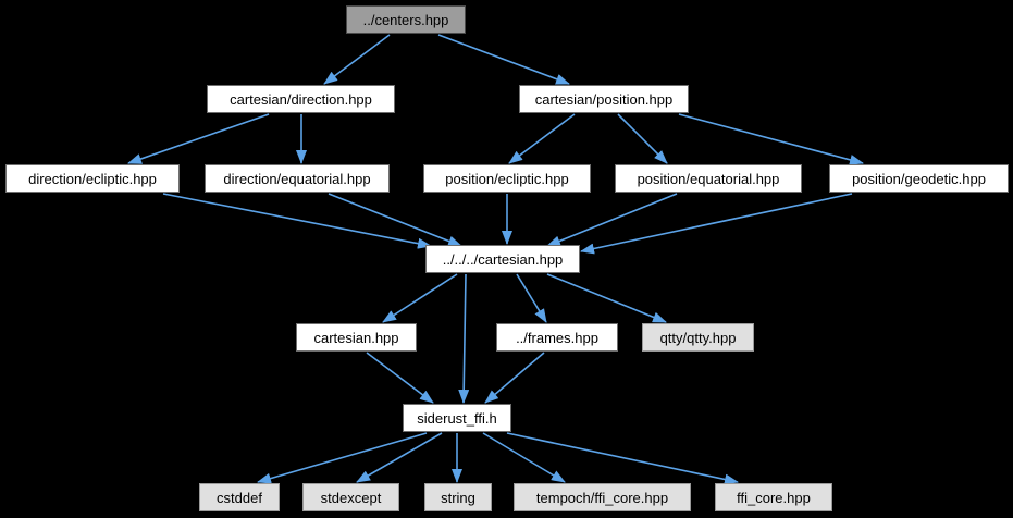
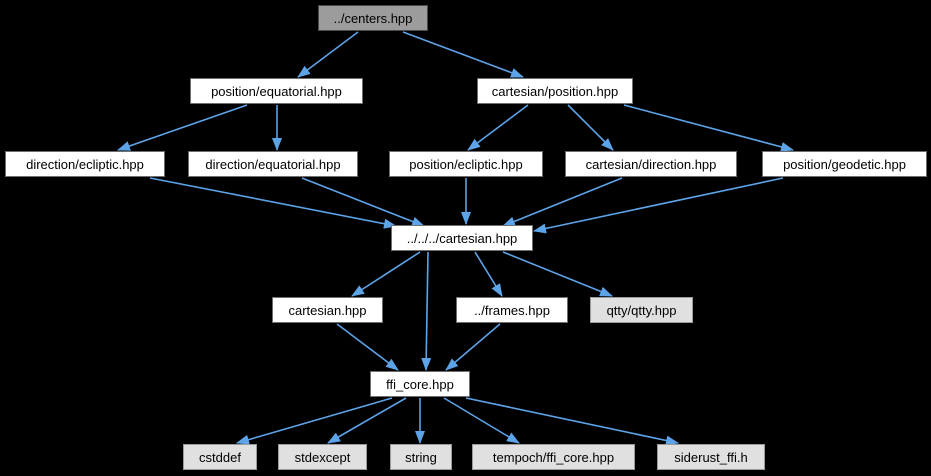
  ../centers.hpp
- cartesian/direction.hpp
+ position/equatorial.hpp
  cartesian/position.hpp
  direction/ecliptic.hpp
  direction/equatorial.hpp
  position/ecliptic.hpp
- position/equatorial.hpp
+ cartesian/direction.hpp
  position/geodetic.hpp
  ../../../cartesian.hpp
  cartesian.hpp
  ../frames.hpp
  qtty/qtty.hpp
- siderust_ffi.h
+ ffi_core.hpp
  cstddef
  stdexcept
  string
  tempoch/ffi_core.hpp
- ffi_core.hpp
+ siderust_ffi.h
